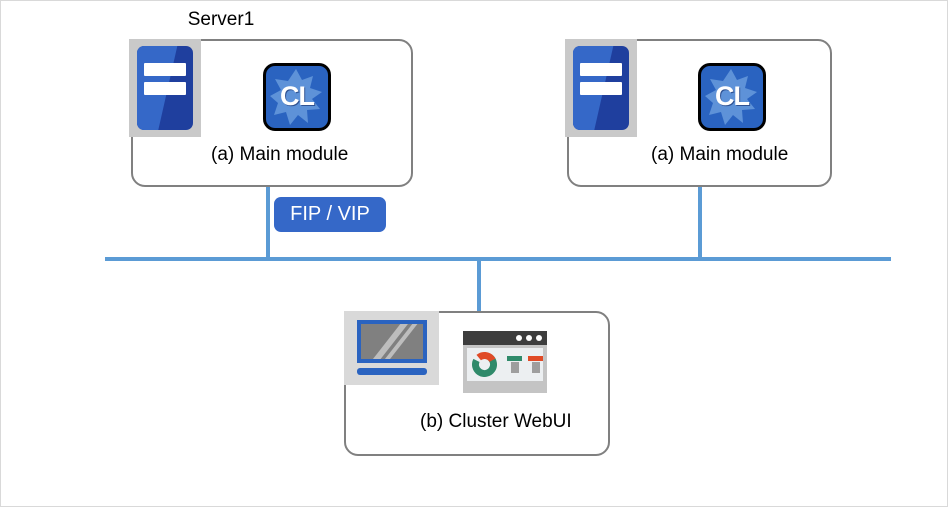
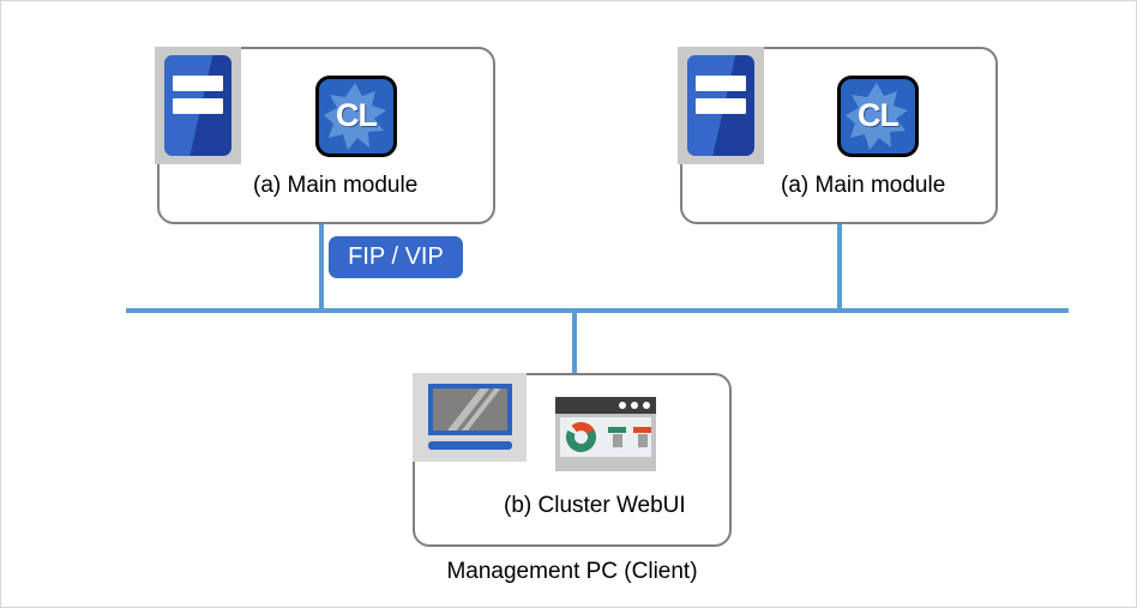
- Server1
  CL
  (a) Main module
  CL
  (a) Main module
  FIP / VIP
  (b) Cluster WebUI
+ Management PC (Client)
